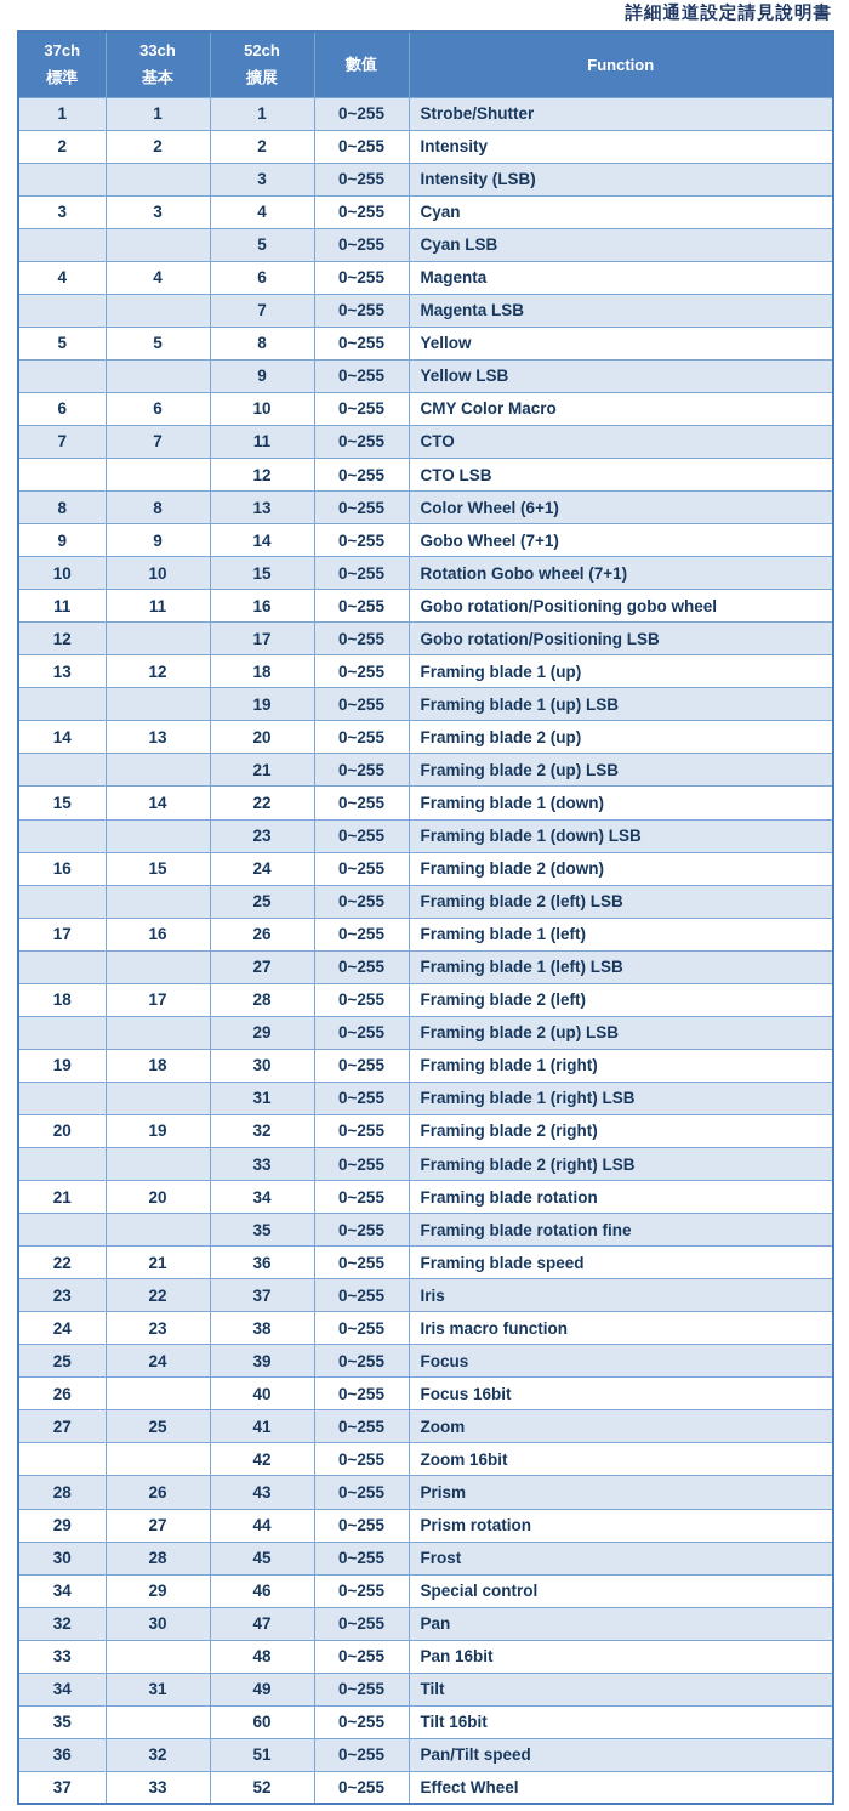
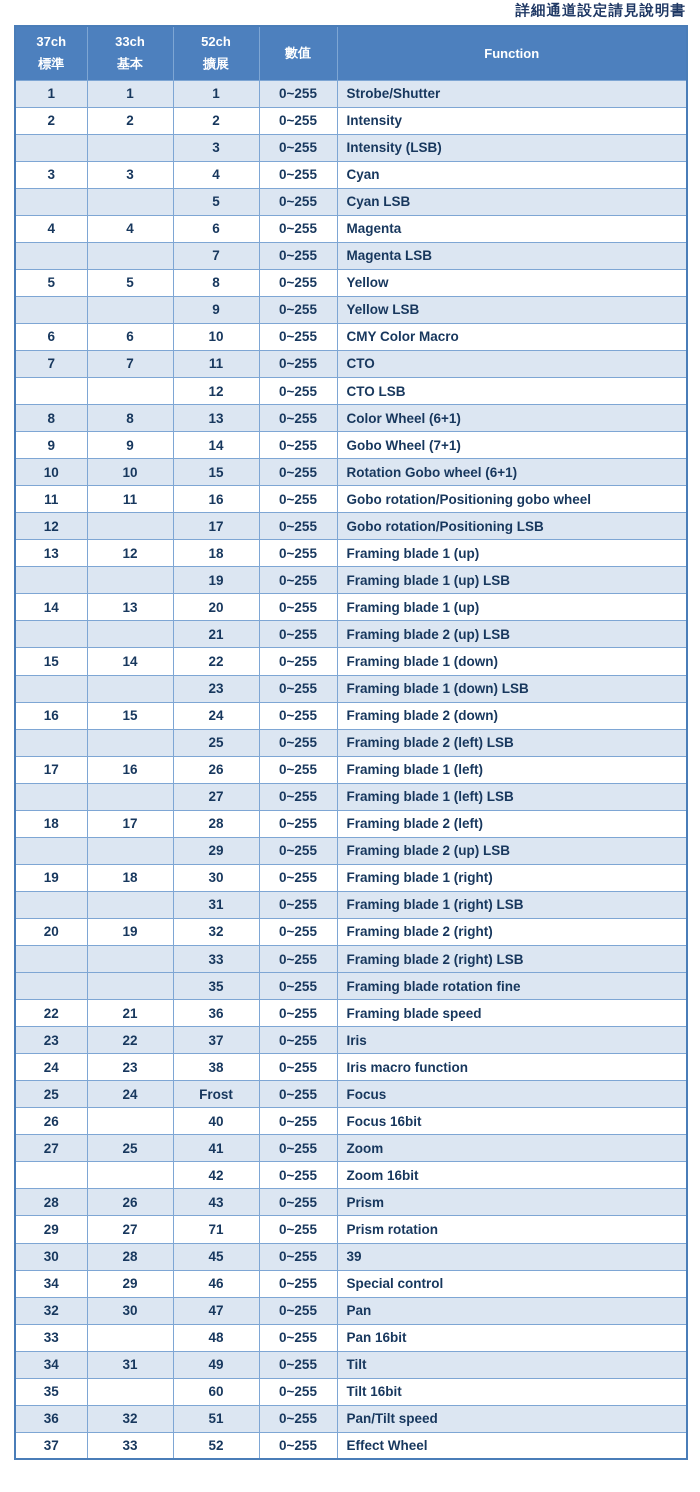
  詳細通道設定請見說明書
  37ch 標準	33ch 基本	52ch 擴展	數值	Function
  1	1	1	0~255	Strobe/Shutter
  2	2	2	0~255	Intensity
  		3	0~255	Intensity (LSB)
  3	3	4	0~255	Cyan
  		5	0~255	Cyan LSB
  4	4	6	0~255	Magenta
  		7	0~255	Magenta LSB
  5	5	8	0~255	Yellow
  		9	0~255	Yellow LSB
  6	6	10	0~255	CMY Color Macro
  7	7	11	0~255	CTO
  		12	0~255	CTO LSB
  8	8	13	0~255	Color Wheel (6+1)
  9	9	14	0~255	Gobo Wheel (7+1)
- 10	10	15	0~255	Rotation Gobo wheel (7+1)
+ 10	10	15	0~255	Rotation Gobo wheel (6+1)
  11	11	16	0~255	Gobo rotation/Positioning gobo wheel
  12		17	0~255	Gobo rotation/Positioning LSB
  13	12	18	0~255	Framing blade 1 (up)
  		19	0~255	Framing blade 1 (up) LSB
- 14	13	20	0~255	Framing blade 2 (up)
+ 14	13	20	0~255	Framing blade 1 (up)
  		21	0~255	Framing blade 2 (up) LSB
  15	14	22	0~255	Framing blade 1 (down)
  		23	0~255	Framing blade 1 (down) LSB
  16	15	24	0~255	Framing blade 2 (down)
  		25	0~255	Framing blade 2 (left) LSB
  17	16	26	0~255	Framing blade 1 (left)
  		27	0~255	Framing blade 1 (left) LSB
  18	17	28	0~255	Framing blade 2 (left)
  		29	0~255	Framing blade 2 (up) LSB
  19	18	30	0~255	Framing blade 1 (right)
  		31	0~255	Framing blade 1 (right) LSB
  20	19	32	0~255	Framing blade 2 (right)
  		33	0~255	Framing blade 2 (right) LSB
- 21	20	34	0~255	Framing blade rotation
  		35	0~255	Framing blade rotation fine
  22	21	36	0~255	Framing blade speed
  23	22	37	0~255	Iris
  24	23	38	0~255	Iris macro function
- 25	24	39	0~255	Focus
+ 25	24	Frost	0~255	Focus
  26		40	0~255	Focus 16bit
  27	25	41	0~255	Zoom
  		42	0~255	Zoom 16bit
  28	26	43	0~255	Prism
- 29	27	44	0~255	Prism rotation
+ 29	27	71	0~255	Prism rotation
- 30	28	45	0~255	Frost
+ 30	28	45	0~255	39
  34	29	46	0~255	Special control
  32	30	47	0~255	Pan
  33		48	0~255	Pan 16bit
  34	31	49	0~255	Tilt
  35		60	0~255	Tilt 16bit
  36	32	51	0~255	Pan/Tilt speed
  37	33	52	0~255	Effect Wheel
